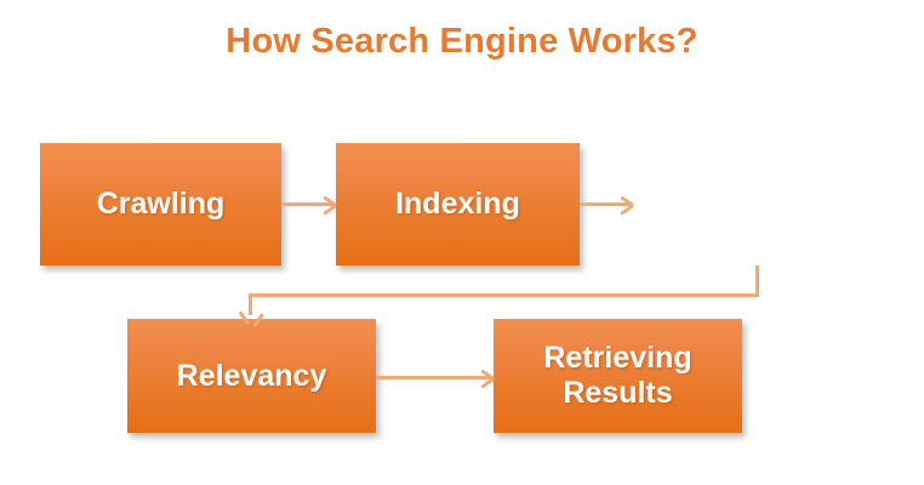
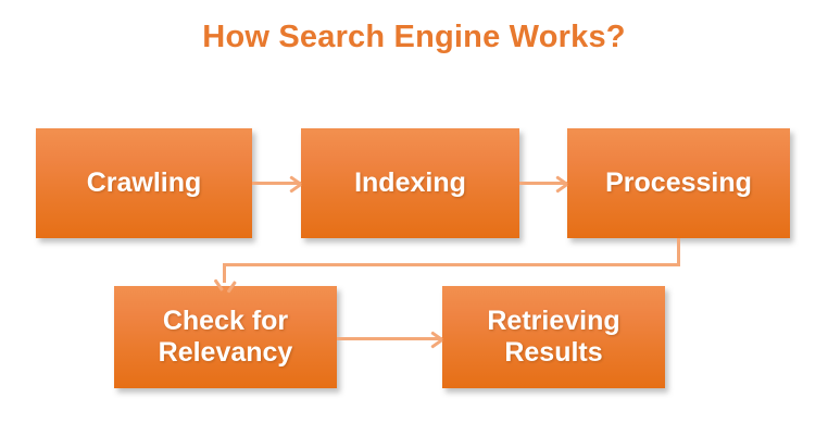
  How Search Engine Works?
  Crawling
  Indexing
+ Processing
+ Check for
  Relevancy
  Retrieving
  Results
